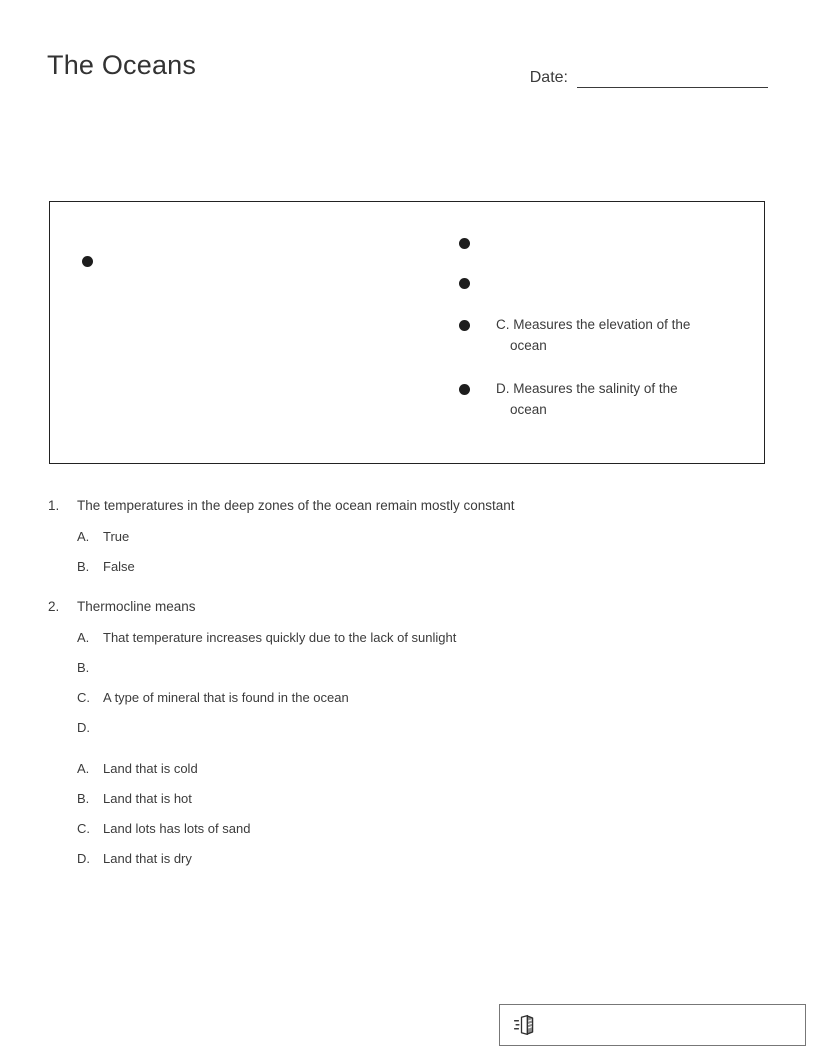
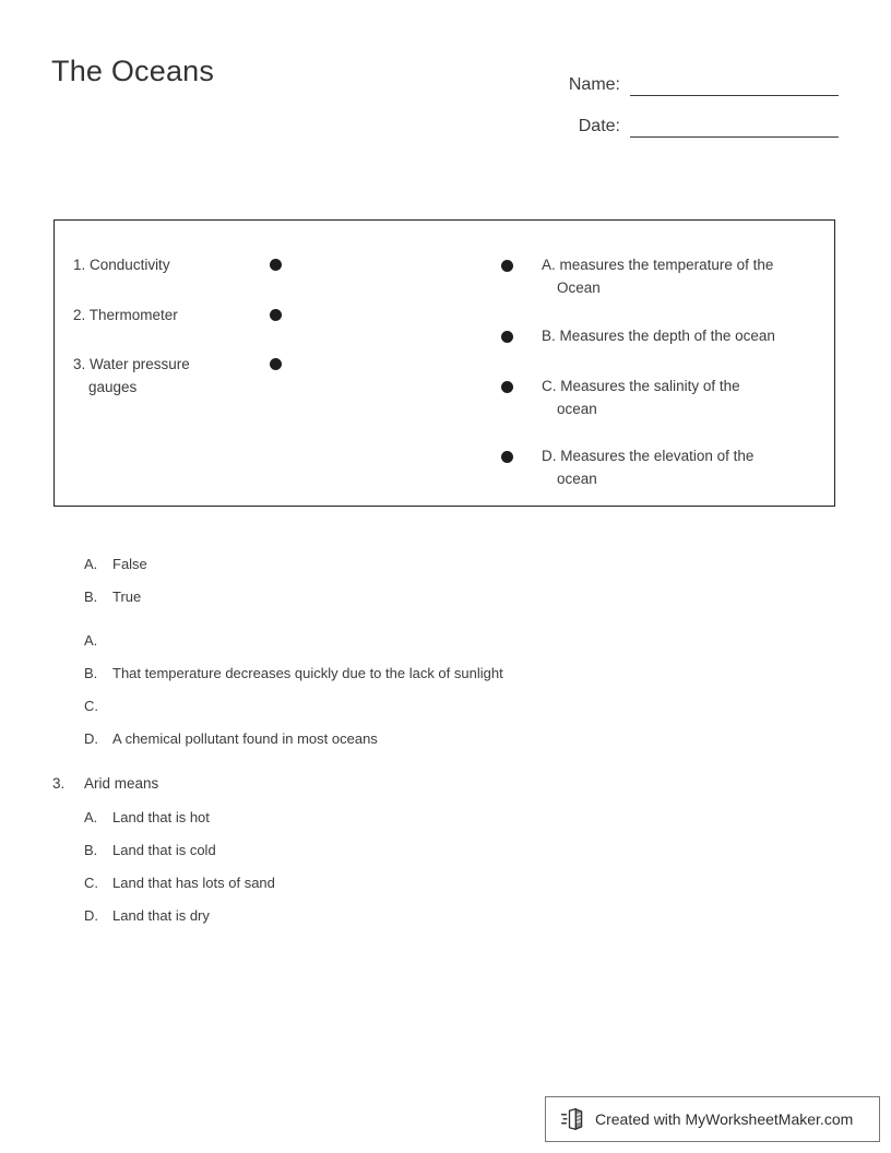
  The Oceans
+ Name:
  Date:
+ 1. Conductivity
+ 2. Thermometer
+ 3. Water pressure
+ gauges
+ A. measures the temperature of the
+ Ocean
+ B. Measures the depth of the ocean
- C. Measures the elevation of the
+ C. Measures the salinity of the
  ocean
- D. Measures the salinity of the
+ D. Measures the elevation of the
  ocean
- 1.
- The temperatures in the deep zones of the ocean remain mostly constant
  A.
- True
+ False
  B.
- False
+ True
- 2.
- Thermocline means
  A.
- That temperature increases quickly due to the lack of sunlight
  B.
+ That temperature decreases quickly due to the lack of sunlight
  C.
- A type of mineral that is found in the ocean
  D.
+ A chemical pollutant found in most oceans
+ 3.
+ Arid means
  A.
- Land that is cold
+ Land that is hot
  B.
- Land that is hot
+ Land that is cold
  C.
- Land lots has lots of sand
+ Land that has lots of sand
  D.
  Land that is dry
+ Created with MyWorksheetMaker.com
